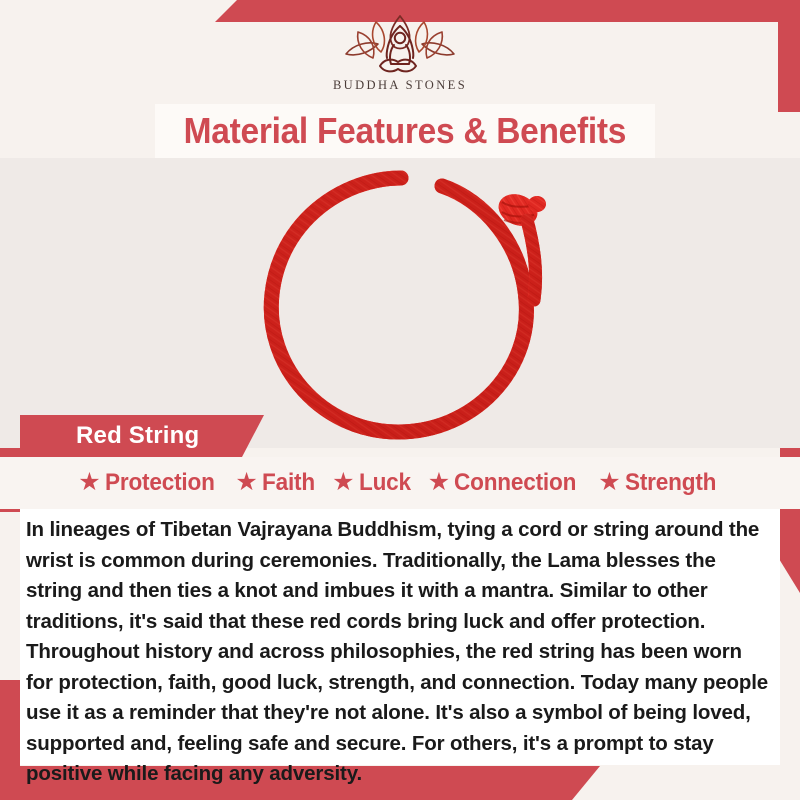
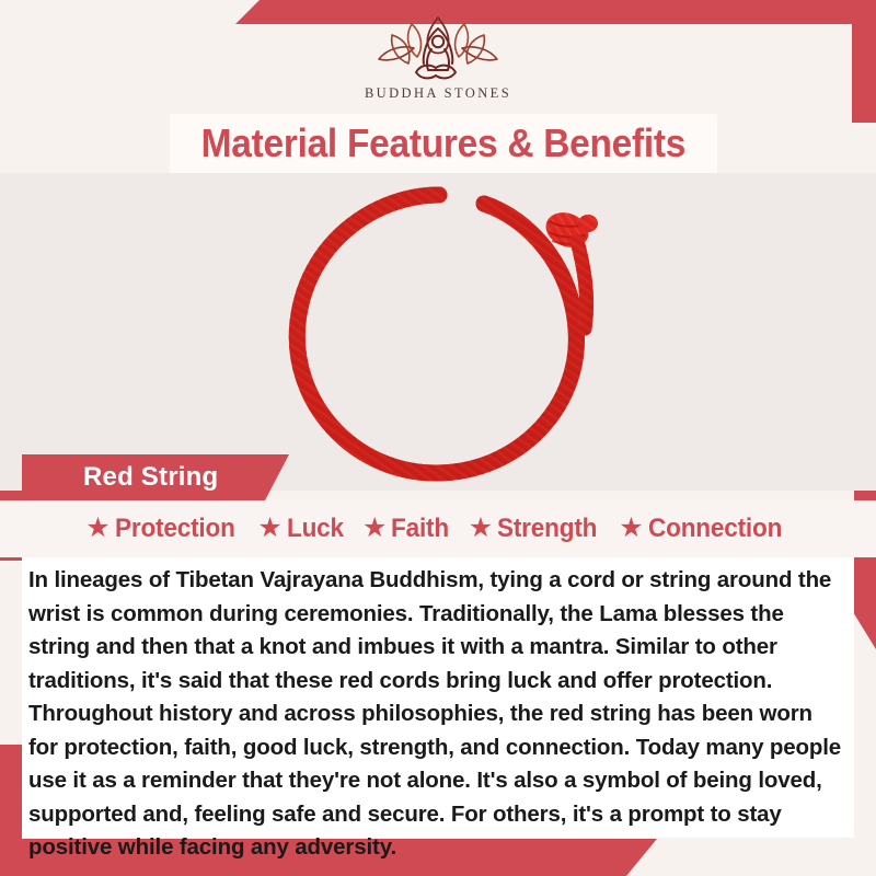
  BUDDHA STONES
  Material Features & Benefits
  Red String
  ★
  Protection
  ★
- Faith
+ Luck
  ★
- Luck
+ Faith
  ★
- Connection
+ Strength
  ★
- Strength
+ Connection
- In lineages of Tibetan Vajrayana Buddhism, tying a cord or string around the wrist is common during ceremonies. Traditionally, the Lama blesses the string and then ties a knot and imbues it with a mantra. Similar to other traditions, it's said that these red cords bring luck and offer protection. Throughout history and across philosophies, the red string has been worn for protection, faith, good luck, strength, and connection. Today many people use it as a reminder that they're not alone. It's also a symbol of being loved, supported and, feeling safe and secure. For others, it's a prompt to stay positive while facing any adversity.
+ In lineages of Tibetan Vajrayana Buddhism, tying a cord or string around the wrist is common during ceremonies. Traditionally, the Lama blesses the string and then that a knot and imbues it with a mantra. Similar to other traditions, it's said that these red cords bring luck and offer protection. Throughout history and across philosophies, the red string has been worn for protection, faith, good luck, strength, and connection. Today many people use it as a reminder that they're not alone. It's also a symbol of being loved, supported and, feeling safe and secure. For others, it's a prompt to stay positive while facing any adversity.
